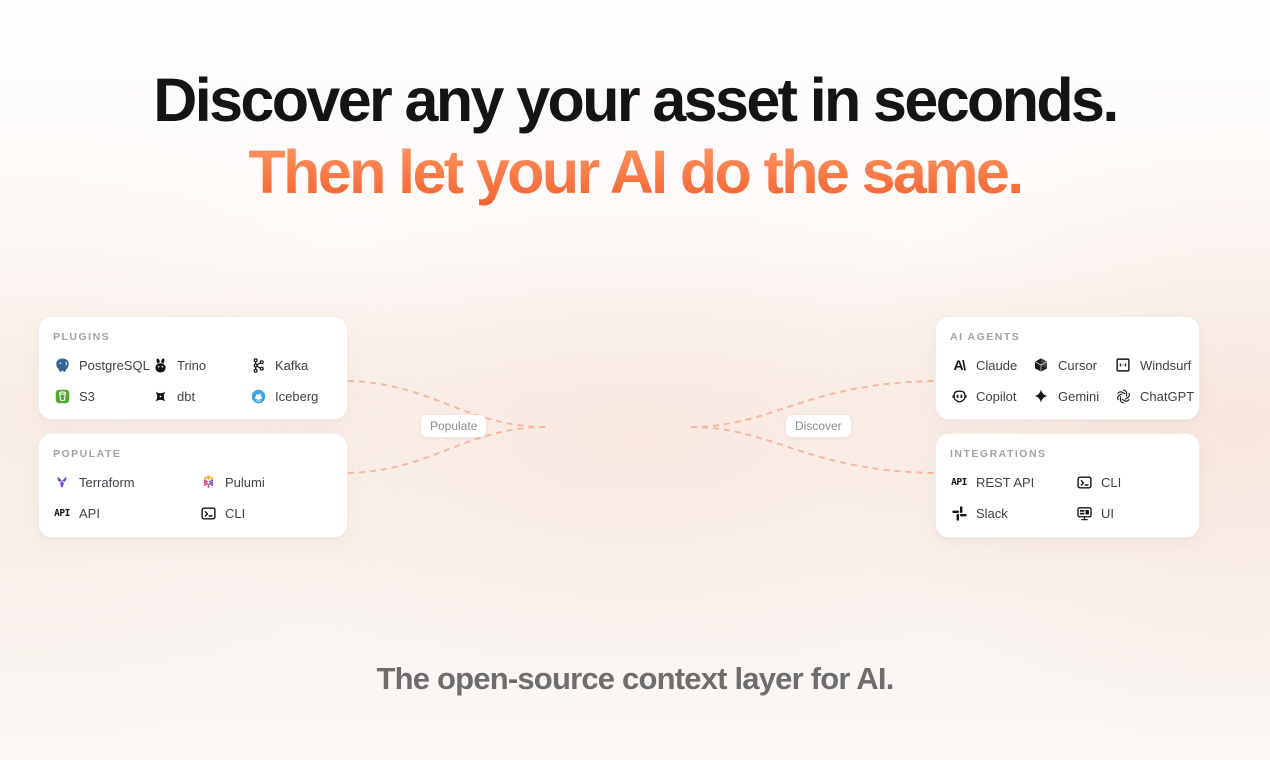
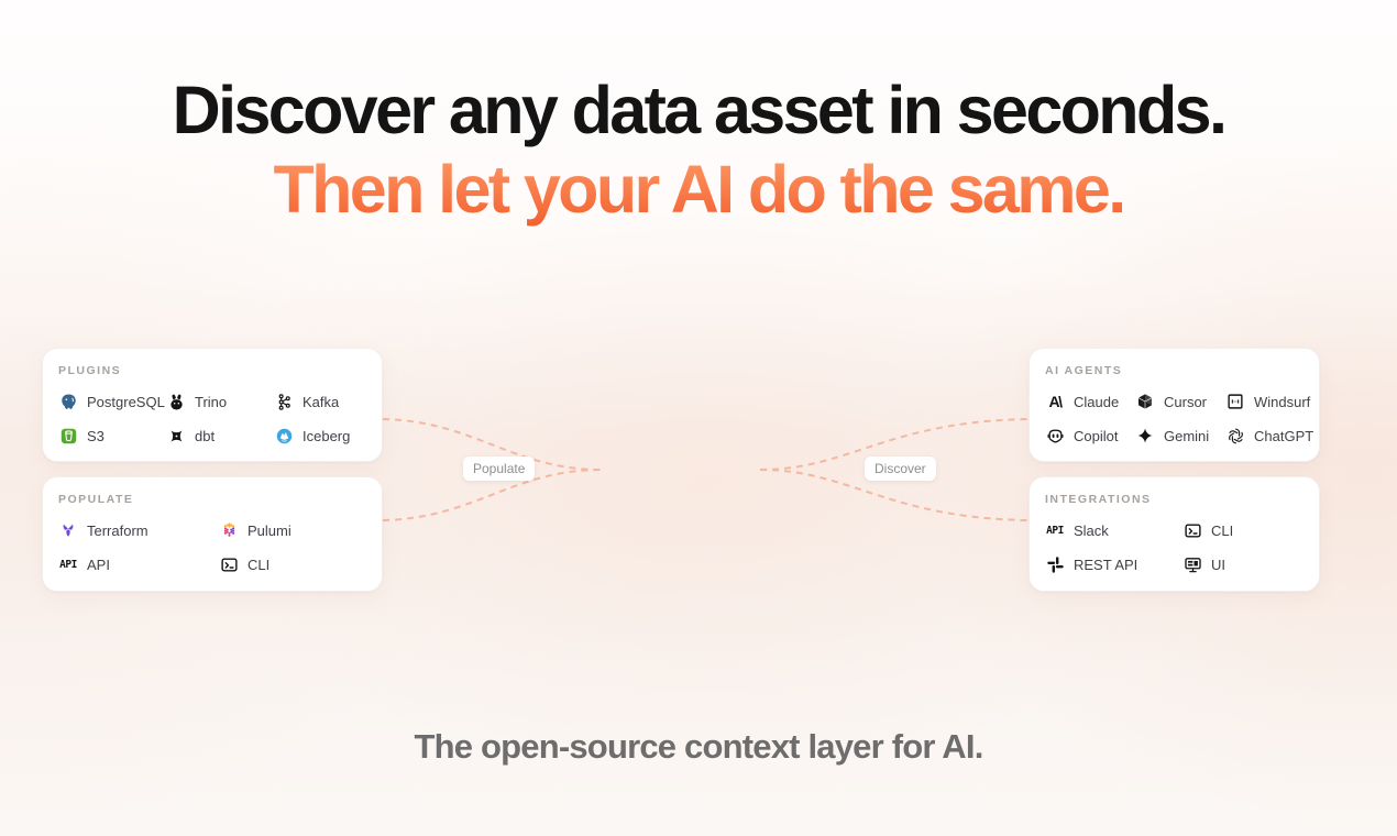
- Discover any your asset in seconds.
+ Discover any data asset in seconds.
  Then let your AI do the same.
  PLUGINS
  PostgreSQL
  Trino
  Kafka
  S3
  dbt
  Iceberg
  POPULATE
  Terraform
  Pulumi
  API
  API
  CLI
  AI AGENTS
  A\
  Claude
  Cursor
  Windsurf
  Copilot
  Gemini
  ChatGPT
  INTEGRATIONS
  API
- REST API
+ Slack
  CLI
- Slack
+ REST API
  UI
  Populate
  Discover
  The open-source context layer for AI.
